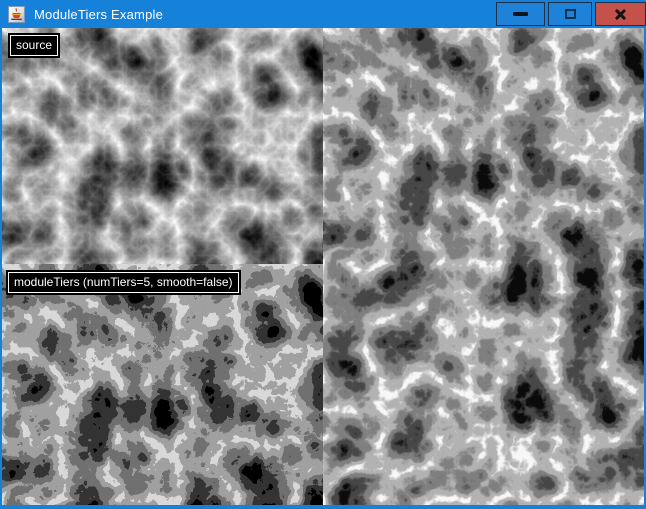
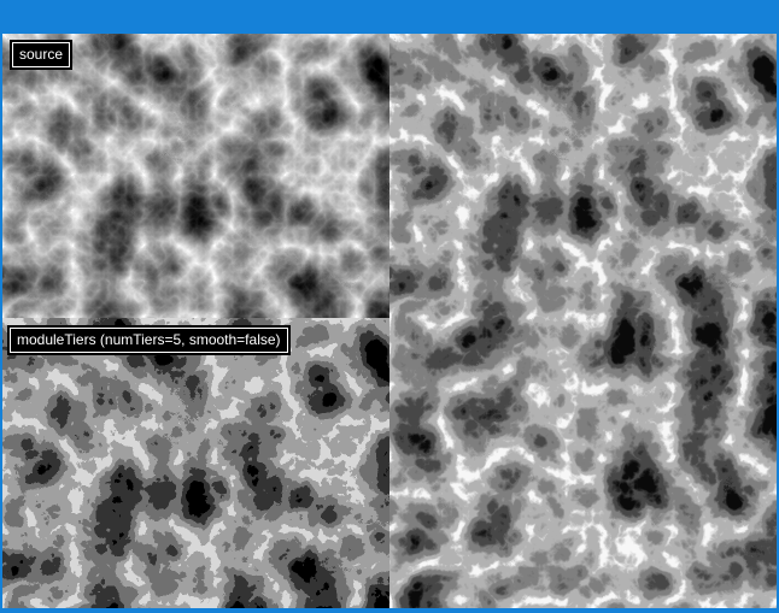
- ModuleTiers Example
  source
  moduleTiers (numTiers=5, smooth=false)
